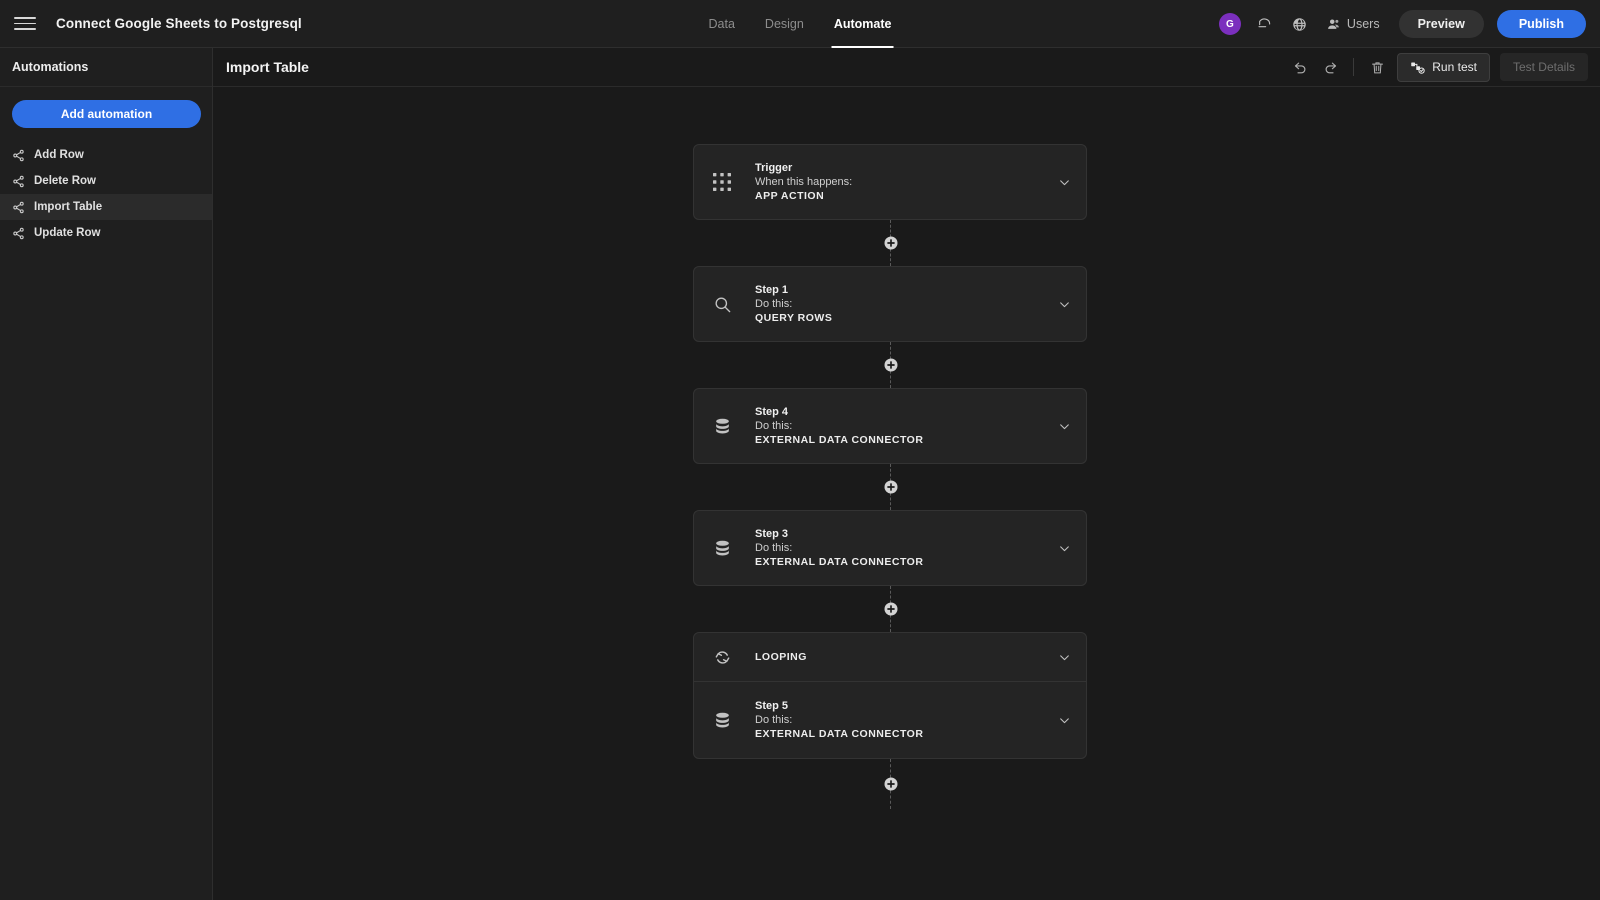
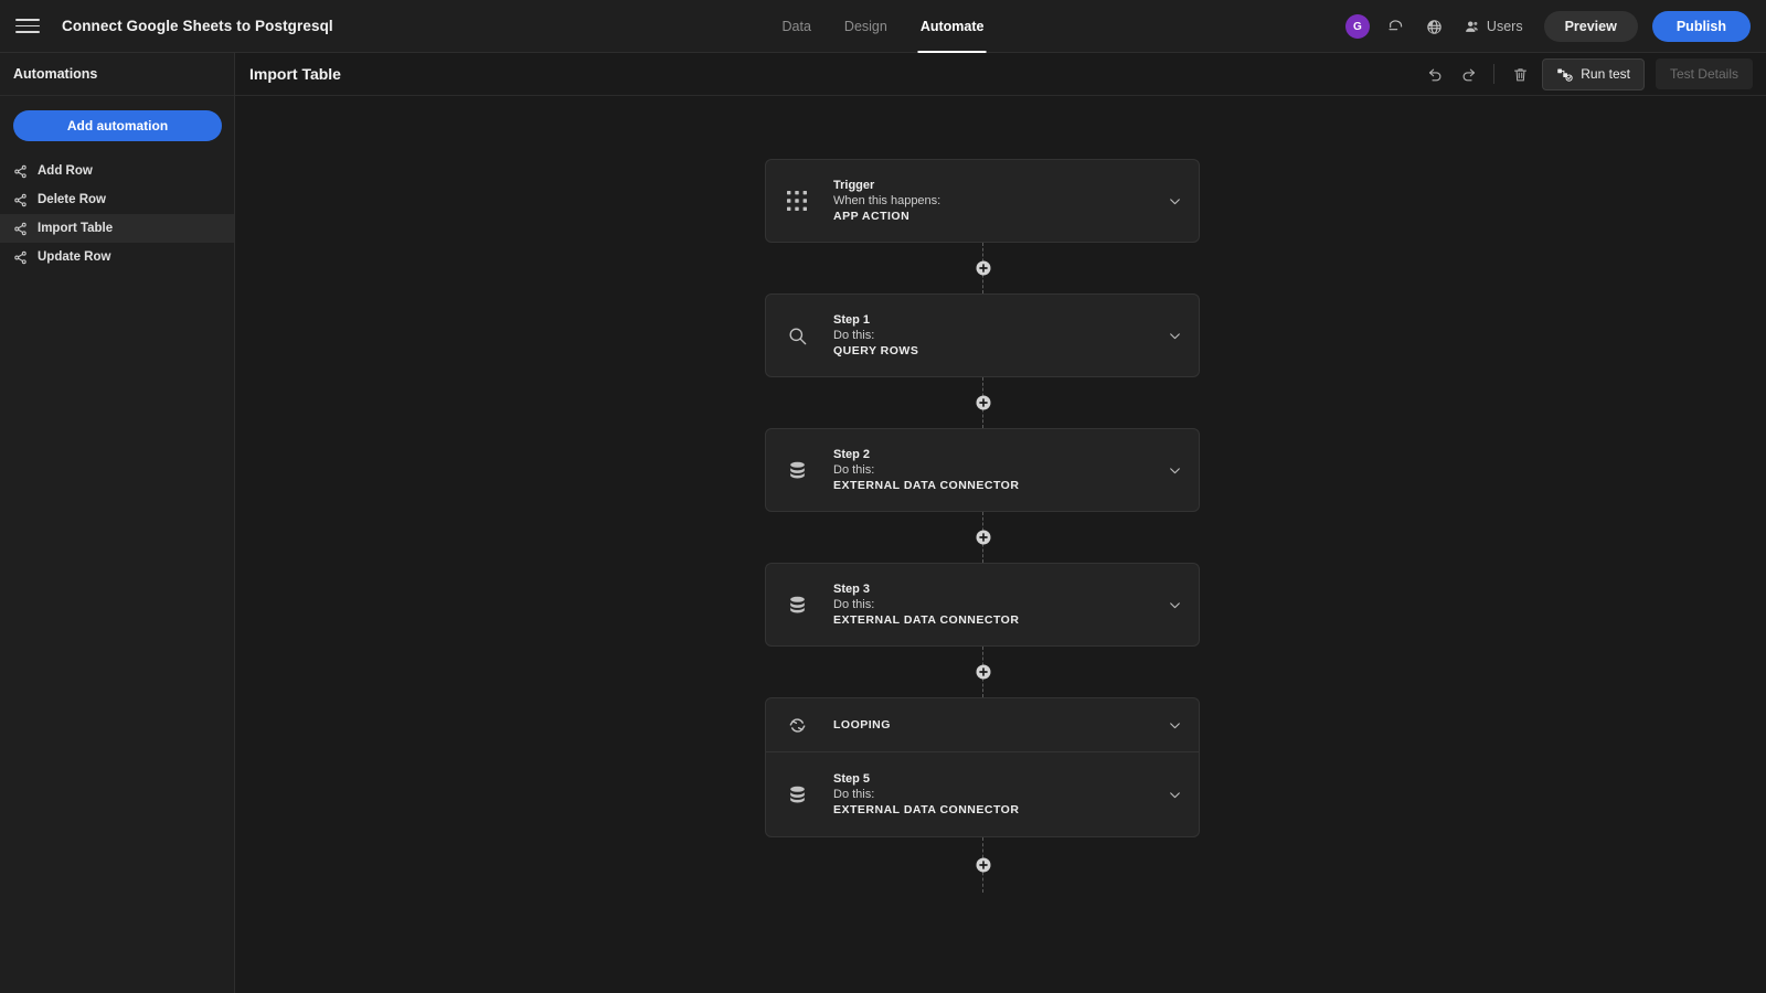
  Connect Google Sheets to Postgresql
  Data
  Design
  Automate
  G
  Users
  Preview
  Publish
  Automations
  Add automation
  Add Row
  Delete Row
  Import Table
  Update Row
  Import Table
  Run test
  Test Details
  Trigger
  When this happens:
  APP ACTION
  Step 1
  Do this:
  QUERY ROWS
- Step 4
+ Step 2
  Do this:
  EXTERNAL DATA CONNECTOR
  Step 3
  Do this:
  EXTERNAL DATA CONNECTOR
  LOOPING
  Step 5
  Do this:
  EXTERNAL DATA CONNECTOR
